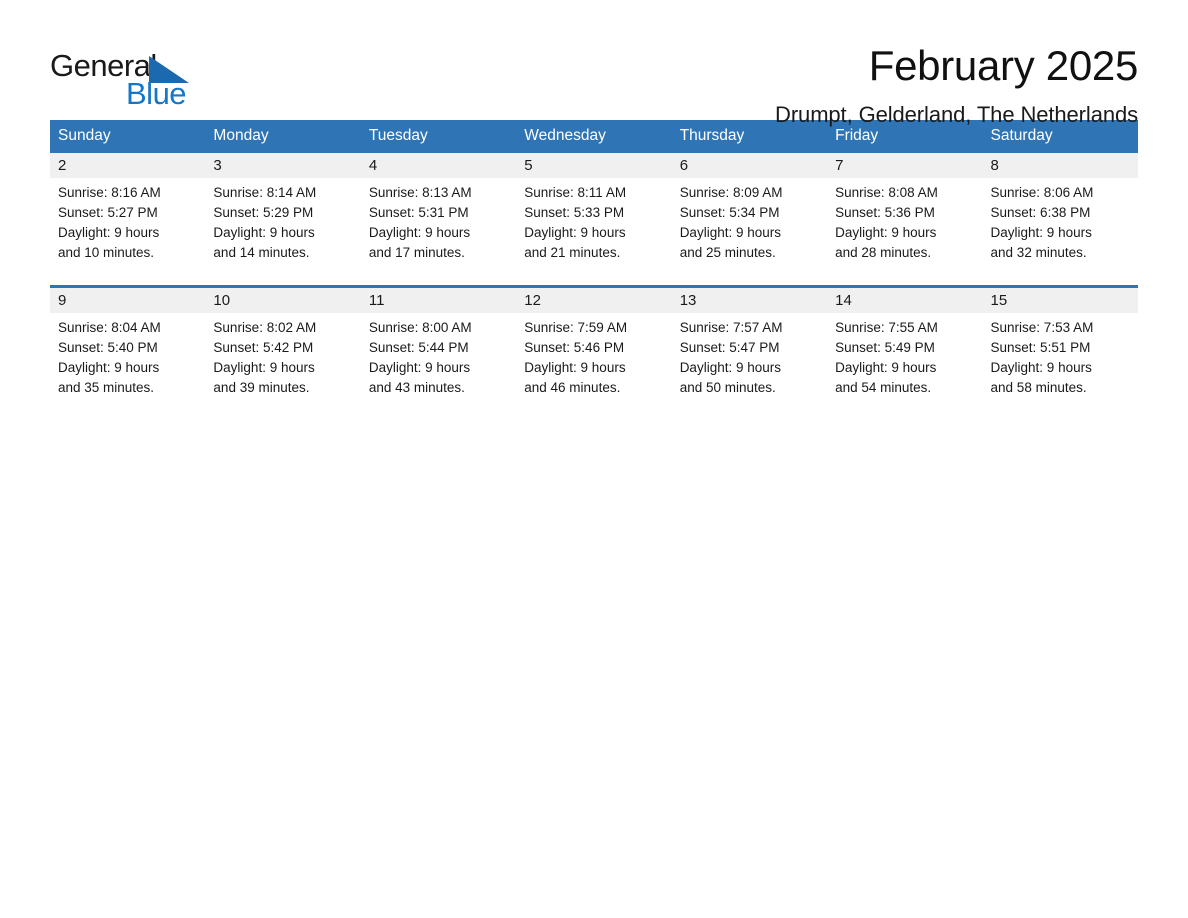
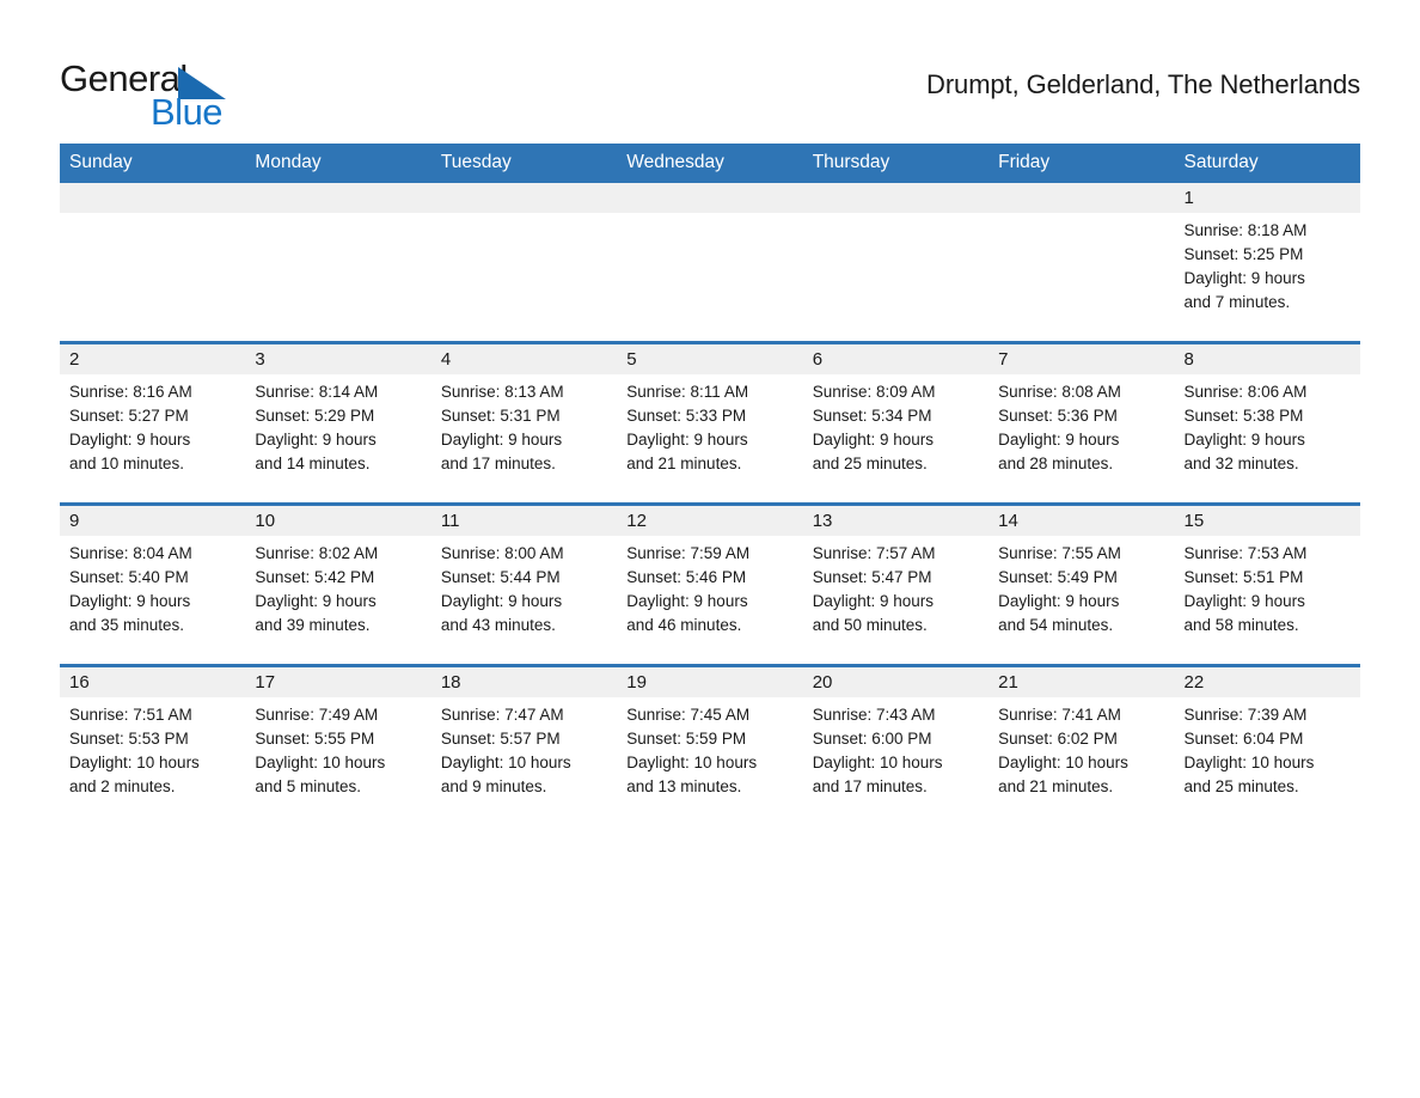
  General
  Blue
- February 2025
  Drumpt, Gelderland, The Netherlands
  Sunday	Monday	Tuesday	Wednesday	Thursday	Friday	Saturday
+ 						1Sunrise: 8:18 AMSunset: 5:25 PMDaylight: 9 hoursand 7 minutes.
- 2Sunrise: 8:16 AMSunset: 5:27 PMDaylight: 9 hoursand 10 minutes.	3Sunrise: 8:14 AMSunset: 5:29 PMDaylight: 9 hoursand 14 minutes.	4Sunrise: 8:13 AMSunset: 5:31 PMDaylight: 9 hoursand 17 minutes.	5Sunrise: 8:11 AMSunset: 5:33 PMDaylight: 9 hoursand 21 minutes.	6Sunrise: 8:09 AMSunset: 5:34 PMDaylight: 9 hoursand 25 minutes.	7Sunrise: 8:08 AMSunset: 5:36 PMDaylight: 9 hoursand 28 minutes.	8Sunrise: 8:06 AMSunset: 6:38 PMDaylight: 9 hoursand 32 minutes.
+ 2Sunrise: 8:16 AMSunset: 5:27 PMDaylight: 9 hoursand 10 minutes.	3Sunrise: 8:14 AMSunset: 5:29 PMDaylight: 9 hoursand 14 minutes.	4Sunrise: 8:13 AMSunset: 5:31 PMDaylight: 9 hoursand 17 minutes.	5Sunrise: 8:11 AMSunset: 5:33 PMDaylight: 9 hoursand 21 minutes.	6Sunrise: 8:09 AMSunset: 5:34 PMDaylight: 9 hoursand 25 minutes.	7Sunrise: 8:08 AMSunset: 5:36 PMDaylight: 9 hoursand 28 minutes.	8Sunrise: 8:06 AMSunset: 5:38 PMDaylight: 9 hoursand 32 minutes.
  9Sunrise: 8:04 AMSunset: 5:40 PMDaylight: 9 hoursand 35 minutes.	10Sunrise: 8:02 AMSunset: 5:42 PMDaylight: 9 hoursand 39 minutes.	11Sunrise: 8:00 AMSunset: 5:44 PMDaylight: 9 hoursand 43 minutes.	12Sunrise: 7:59 AMSunset: 5:46 PMDaylight: 9 hoursand 46 minutes.	13Sunrise: 7:57 AMSunset: 5:47 PMDaylight: 9 hoursand 50 minutes.	14Sunrise: 7:55 AMSunset: 5:49 PMDaylight: 9 hoursand 54 minutes.	15Sunrise: 7:53 AMSunset: 5:51 PMDaylight: 9 hoursand 58 minutes.
+ 16Sunrise: 7:51 AMSunset: 5:53 PMDaylight: 10 hoursand 2 minutes.	17Sunrise: 7:49 AMSunset: 5:55 PMDaylight: 10 hoursand 5 minutes.	18Sunrise: 7:47 AMSunset: 5:57 PMDaylight: 10 hoursand 9 minutes.	19Sunrise: 7:45 AMSunset: 5:59 PMDaylight: 10 hoursand 13 minutes.	20Sunrise: 7:43 AMSunset: 6:00 PMDaylight: 10 hoursand 17 minutes.	21Sunrise: 7:41 AMSunset: 6:02 PMDaylight: 10 hoursand 21 minutes.	22Sunrise: 7:39 AMSunset: 6:04 PMDaylight: 10 hoursand 25 minutes.
